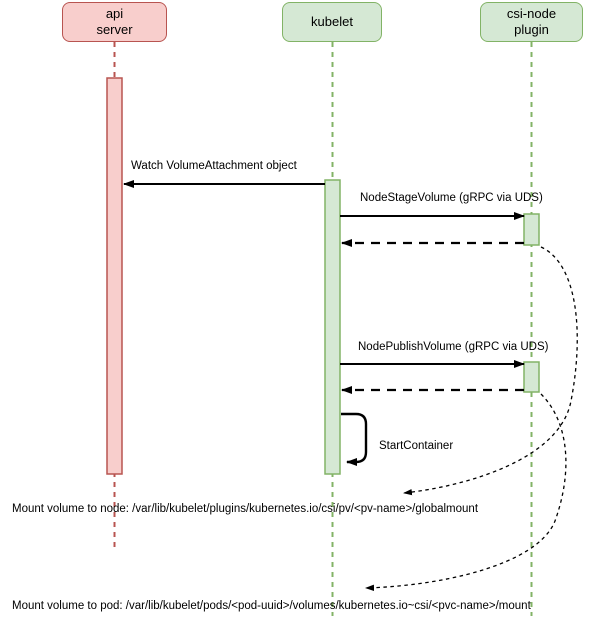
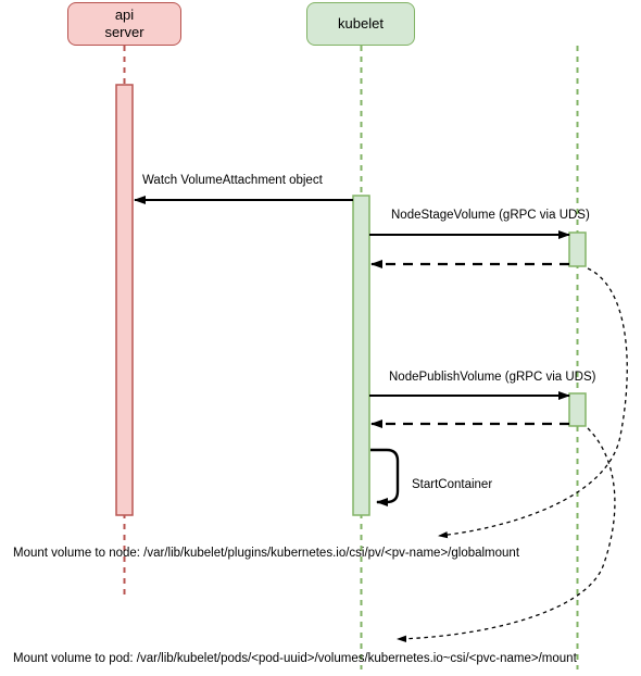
  api
  server
  kubelet
- csi-node
- plugin
  Watch VolumeAttachment object
  NodeStageVolume (gRPC via UDS)
  NodePublishVolume (gRPC via UDS)
  StartContainer
  Mount volume to node: /var/lib/kubelet/plugins/kubernetes.io/csi/pv/<pv-name>/globalmount
  Mount volume to pod: /var/lib/kubelet/pods/<pod-uuid>/volumes/kubernetes.io~csi/<pvc-name>/mount
